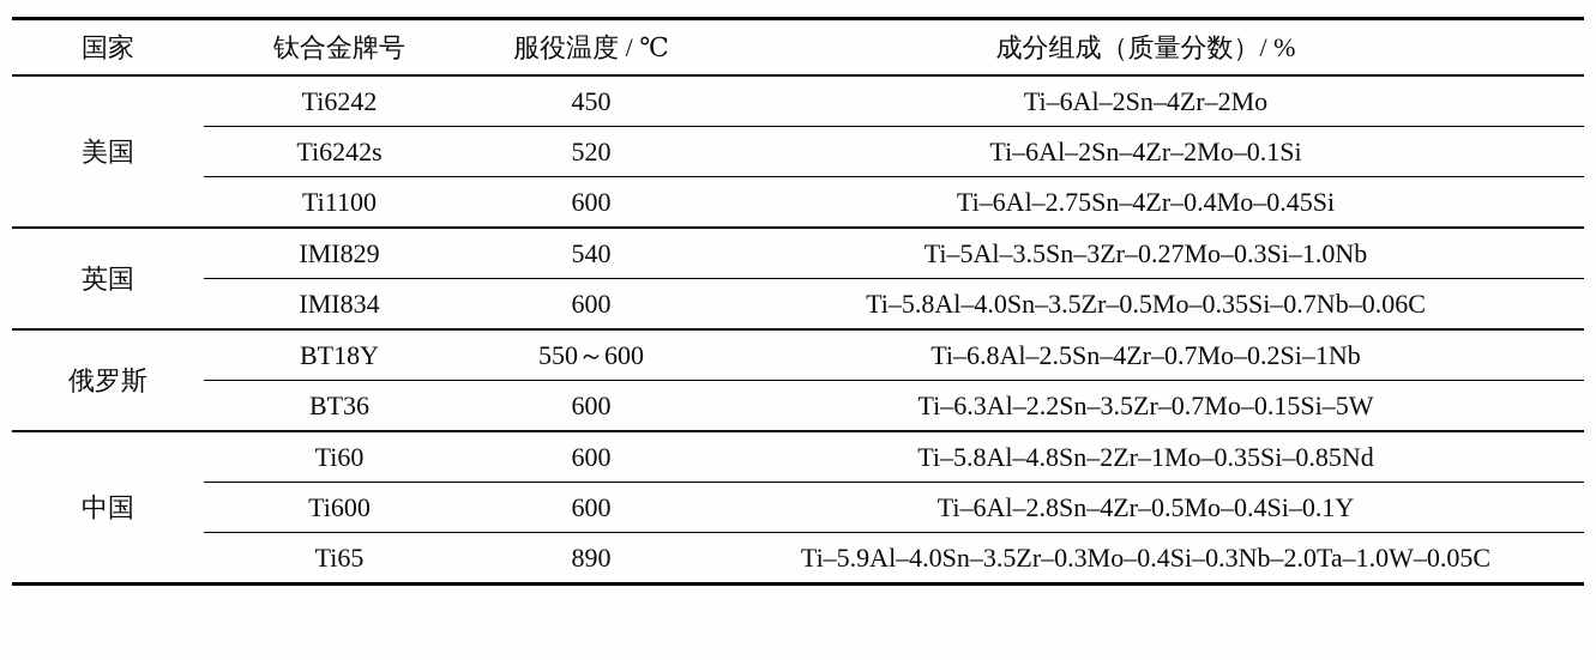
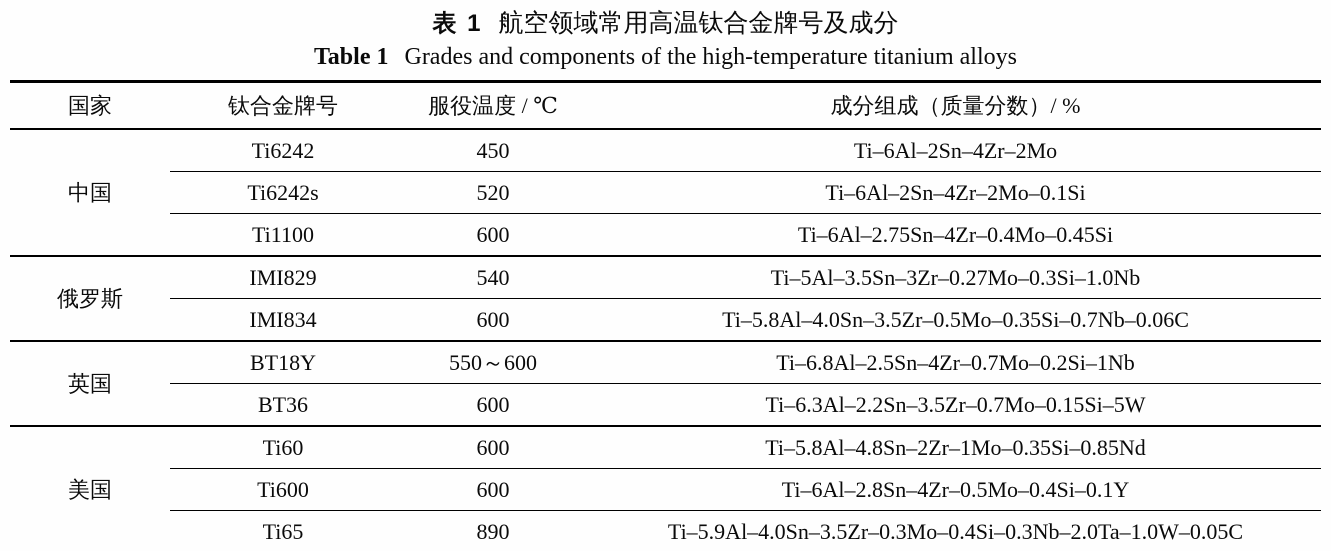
+ 表 1 航空领域常用高温钛合金牌号及成分
+ Table 1 Grades and components of the high-temperature titanium alloys
  国家	钛合金牌号	服役温度 / ℃	成分组成（质量分数）/ %
- 美国	Ti6242	450	Ti–6Al–2Sn–4Zr–2Mo
+ 中国	Ti6242	450	Ti–6Al–2Sn–4Zr–2Mo
  Ti6242s	520	Ti–6Al–2Sn–4Zr–2Mo–0.1Si
  Ti1100	600	Ti–6Al–2.75Sn–4Zr–0.4Mo–0.45Si
- 英国	IMI829	540	Ti–5Al–3.5Sn–3Zr–0.27Mo–0.3Si–1.0Nb
+ 俄罗斯	IMI829	540	Ti–5Al–3.5Sn–3Zr–0.27Mo–0.3Si–1.0Nb
  IMI834	600	Ti–5.8Al–4.0Sn–3.5Zr–0.5Mo–0.35Si–0.7Nb–0.06C
- 俄罗斯	BT18Y	550～600	Ti–6.8Al–2.5Sn–4Zr–0.7Mo–0.2Si–1Nb
+ 英国	BT18Y	550～600	Ti–6.8Al–2.5Sn–4Zr–0.7Mo–0.2Si–1Nb
  BT36	600	Ti–6.3Al–2.2Sn–3.5Zr–0.7Mo–0.15Si–5W
- 中国	Ti60	600	Ti–5.8Al–4.8Sn–2Zr–1Mo–0.35Si–0.85Nd
+ 美国	Ti60	600	Ti–5.8Al–4.8Sn–2Zr–1Mo–0.35Si–0.85Nd
  Ti600	600	Ti–6Al–2.8Sn–4Zr–0.5Mo–0.4Si–0.1Y
  Ti65	890	Ti–5.9Al–4.0Sn–3.5Zr–0.3Mo–0.4Si–0.3Nb–2.0Ta–1.0W–0.05C
